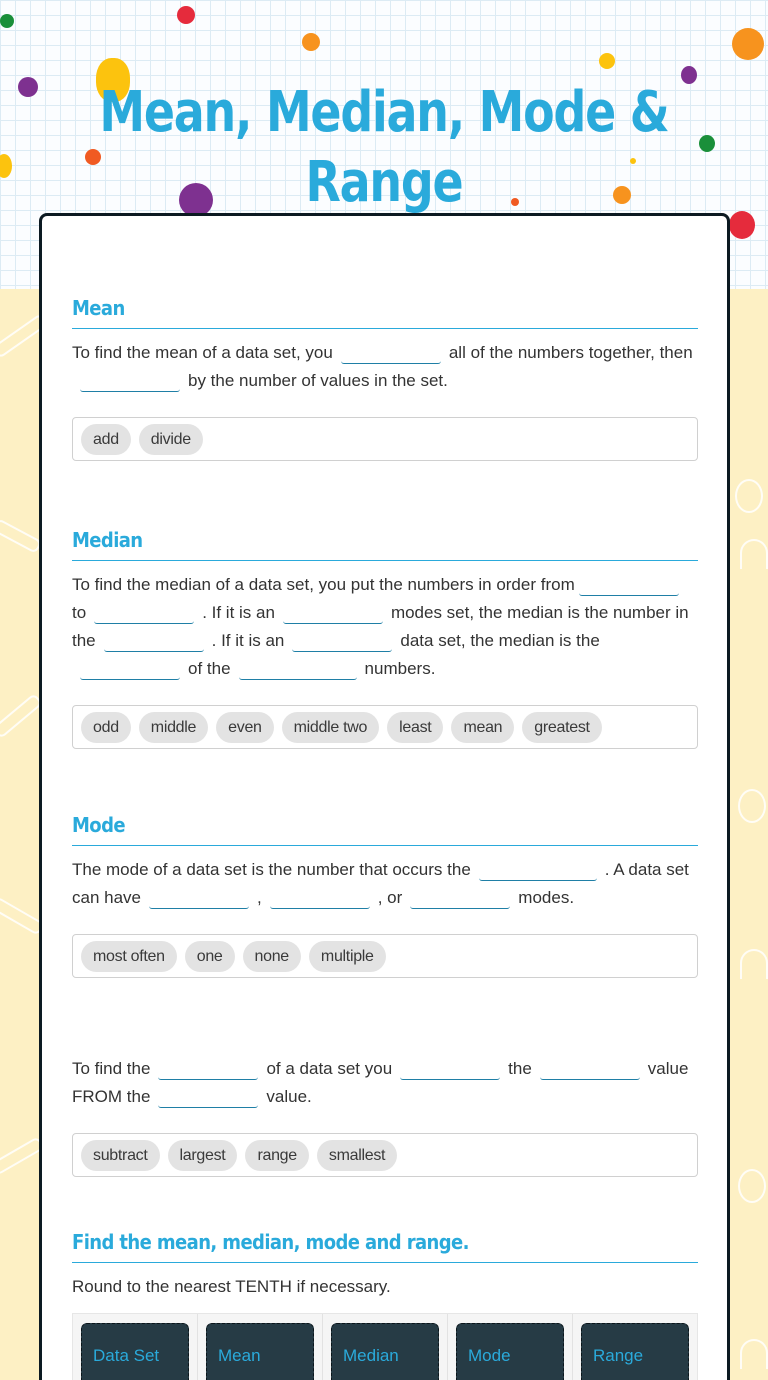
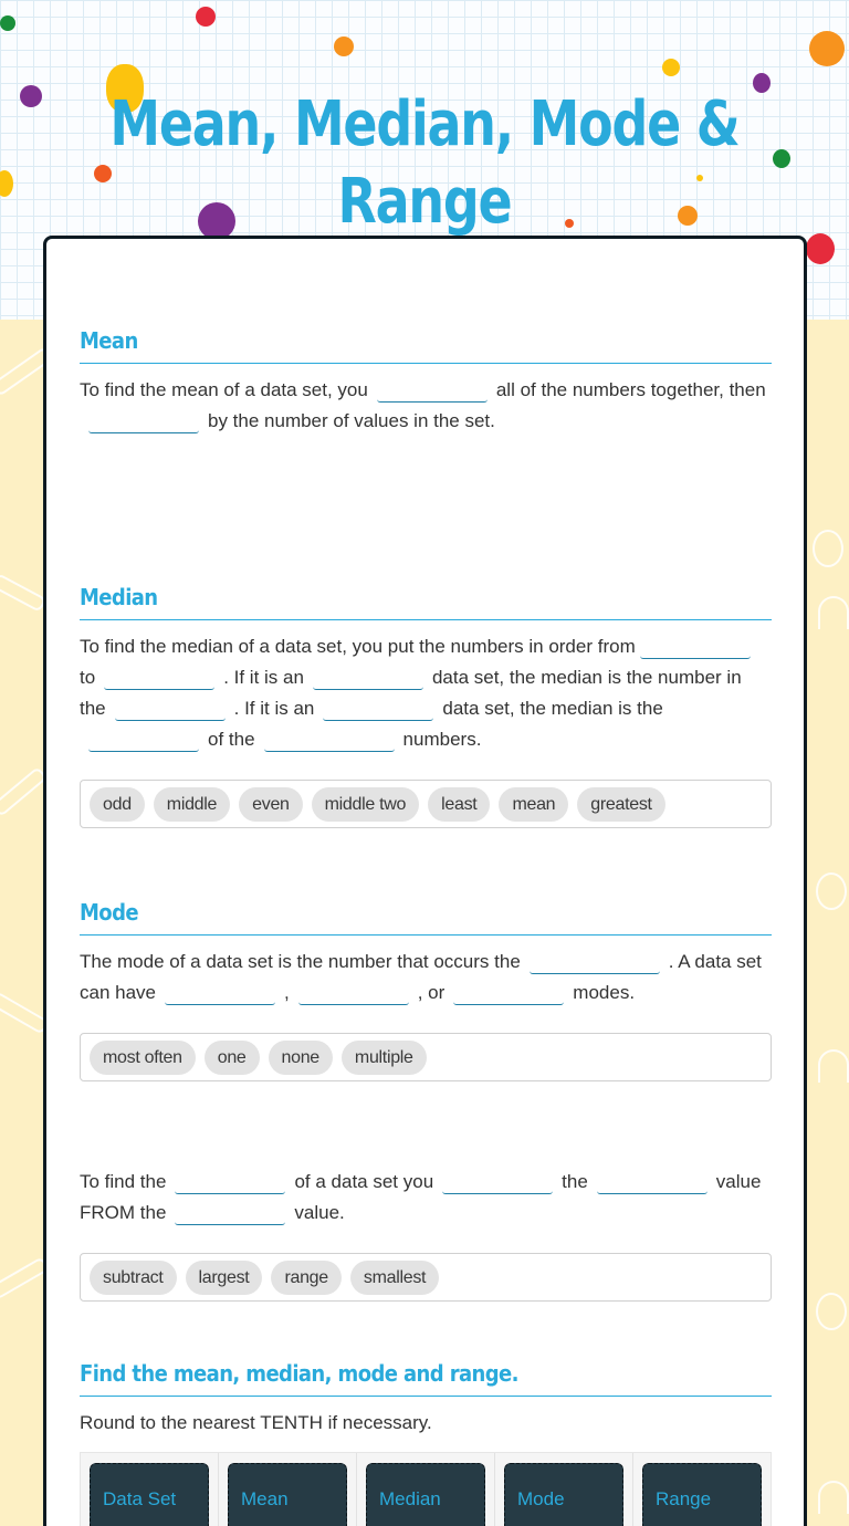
  Mean, Median, Mode & Range
  Mean
  To find the mean of a data set, you all of the numbers together, thenby the number of values in the set.
- add
- divide
  Median
- To find the median of a data set, you put the numbers in order fromto . If it is an modes set, the median is the number in the . If it is an data set, the median is theof the numbers.
+ To find the median of a data set, you put the numbers in order fromto . If it is an data set, the median is the number in the . If it is an data set, the median is theof the numbers.
  odd
  middle
  even
  middle two
  least
  mean
  greatest
  Mode
  The mode of a data set is the number that occurs the . A data set can have , , or modes.
  most often
  one
  none
  multiple
  To find the of a data set you the value FROM the value.
  subtract
  largest
  range
  smallest
  Find the mean, median, mode and range.
  Round to the nearest TENTH if necessary.
  Data Set
  Mean
  Median
  Mode
  Range
